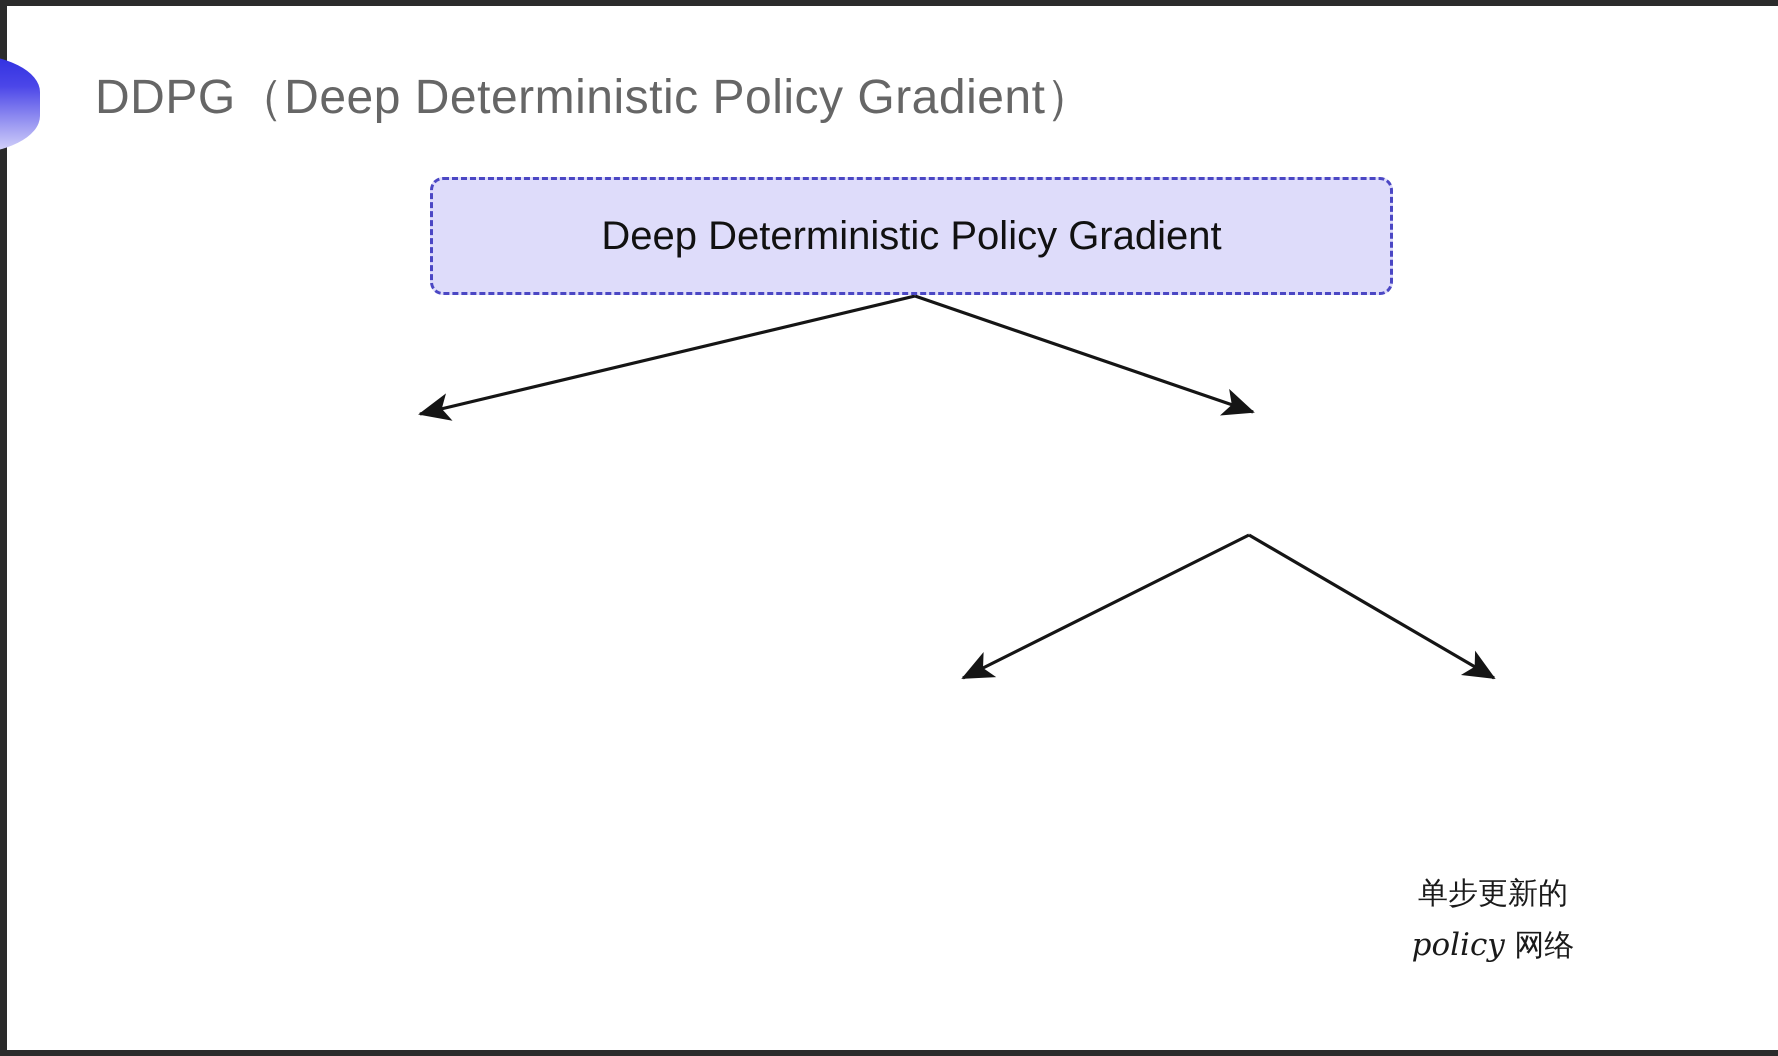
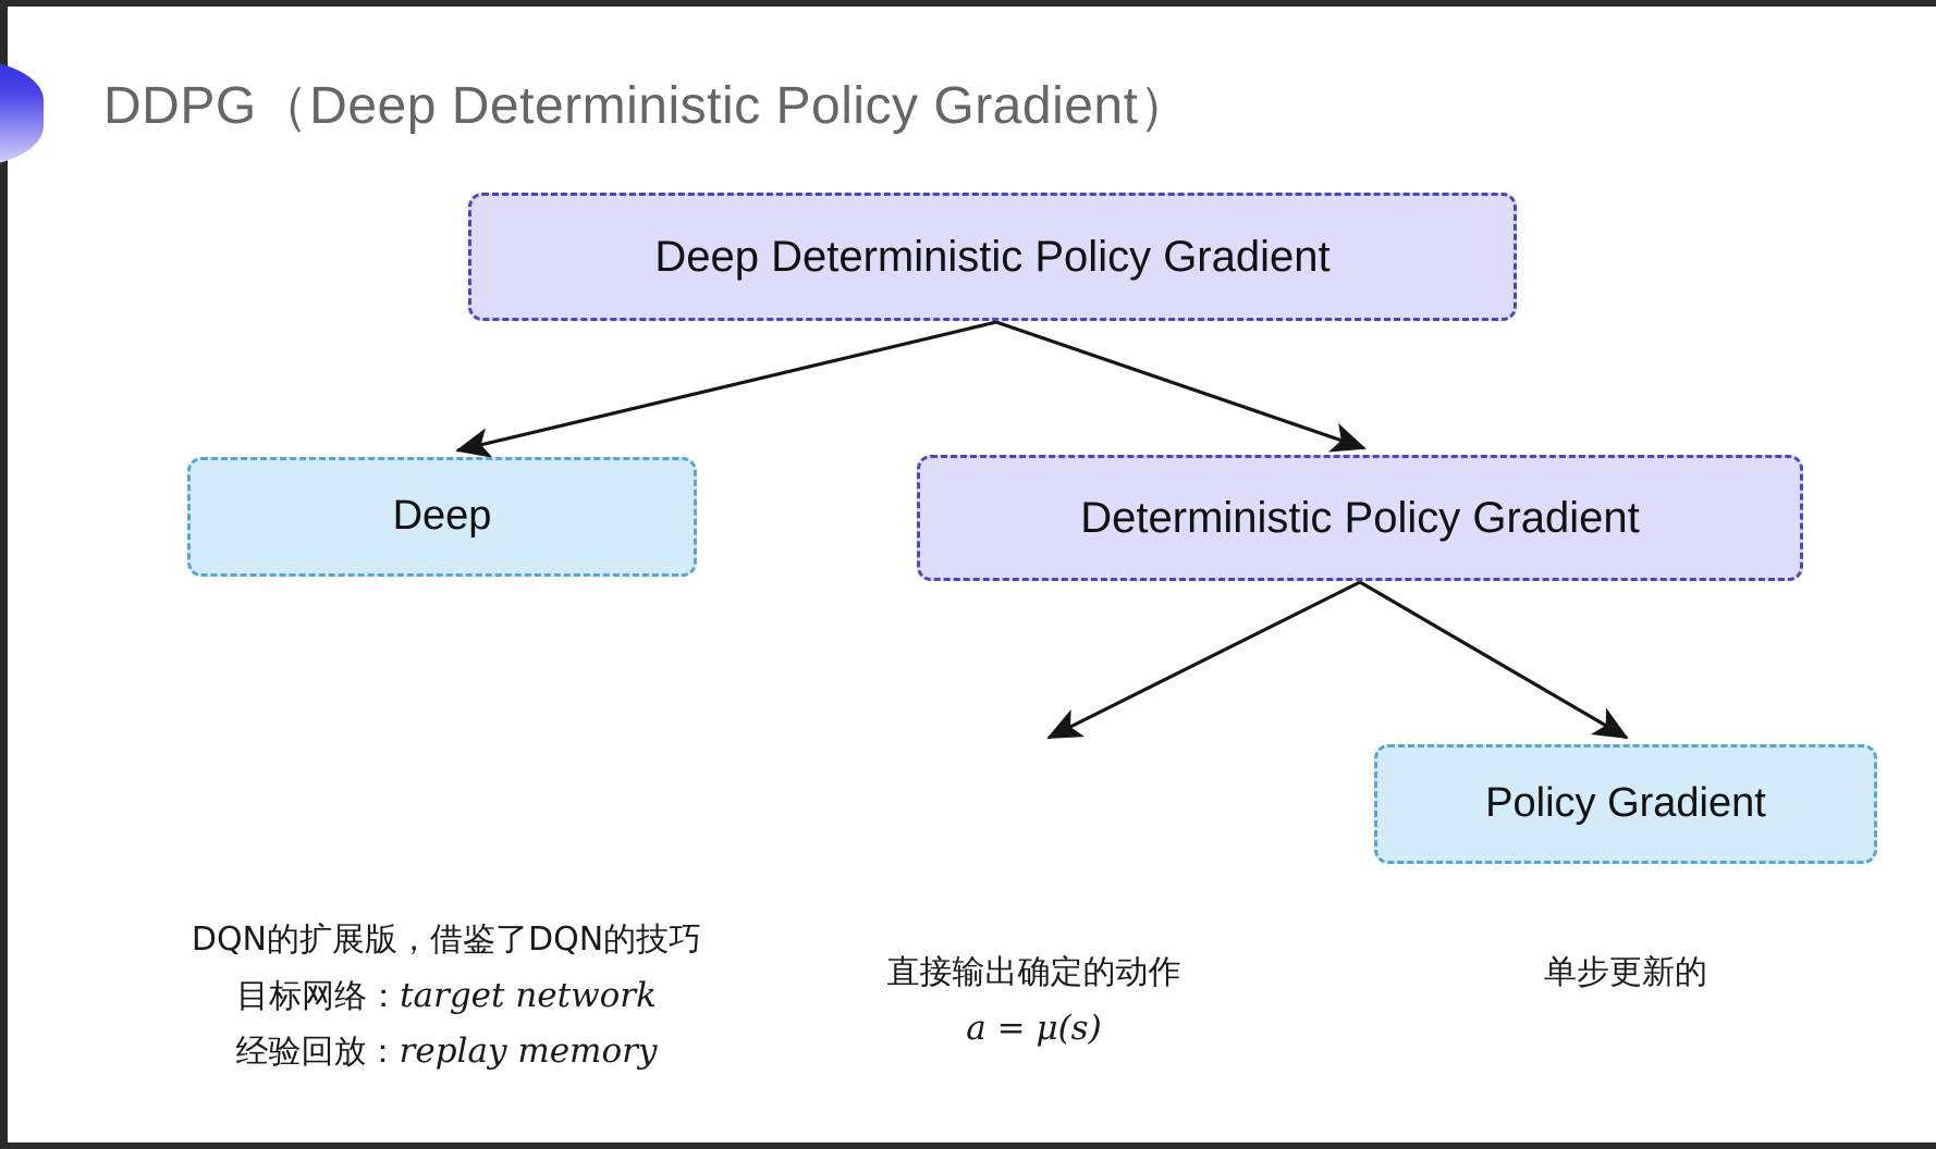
  DDPG（Deep Deterministic Policy Gradient）
  Deep Deterministic Policy Gradient
+ Deep
+ Deterministic Policy Gradient
+ Policy Gradient
+ DQN的扩展版，借鉴了DQN的技巧
+ 目标网络：target network
+ 经验回放：replay memory
+ 直接输出确定的动作
+ a = μ(s)
  单步更新的
- policy 网络
